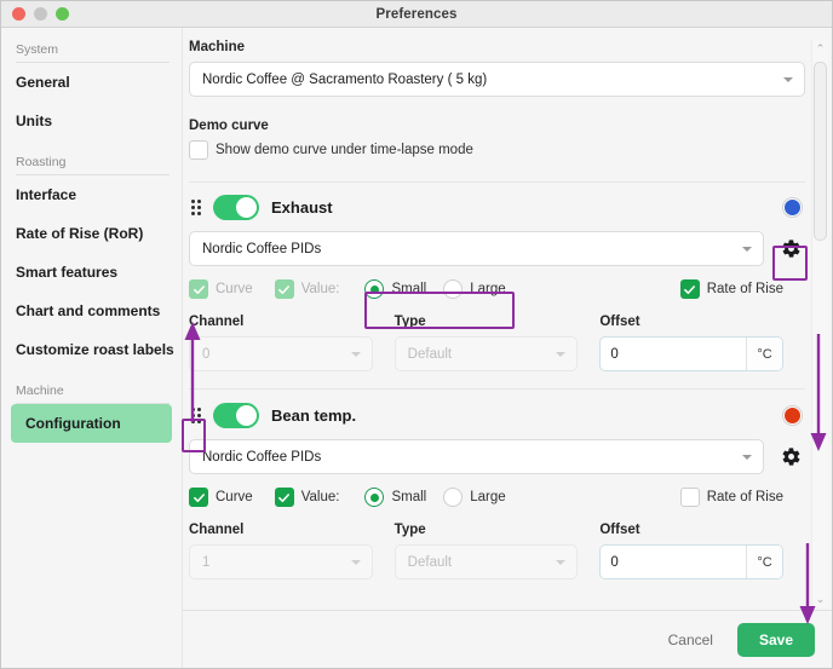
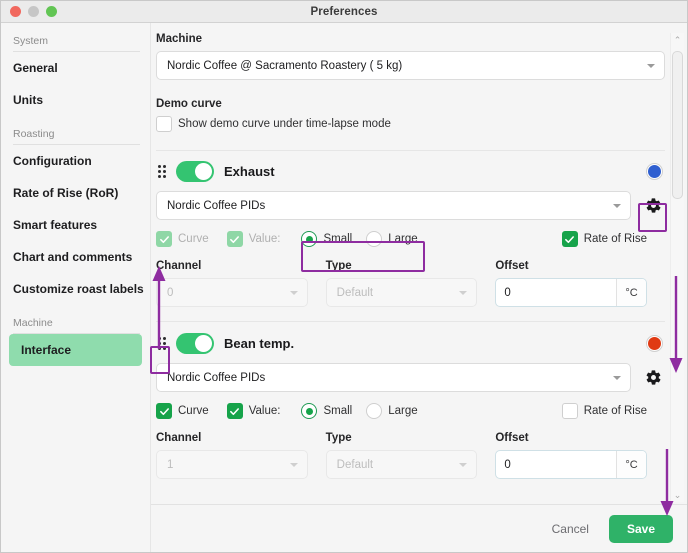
  Preferences
  System
  General
  Units
  Roasting
- Interface
+ Configuration
  Rate of Rise (RoR)
  Smart features
  Chart and comments
  Customize roast labels
  Machine
- Configuration
+ Interface
  Machine
  Nordic Coffee @ Sacramento Roastery ( 5 kg)
  Demo curve
  Show demo curve under time-lapse mode
  Exhaust
  Nordic Coffee PIDs
  Curve
  Value:
  Small
  Large
  Rate of Rise
  Channel
  0
  Type
  Default
  Offset
  0
  °C
  Bean temp.
  Nordic Coffee PIDs
  Curve
  Value:
  Small
  Large
  Rate of Rise
  Channel
  1
  Type
  Default
  Offset
  0
  °C
  ⌃
  ⌄
  Cancel
  Save
